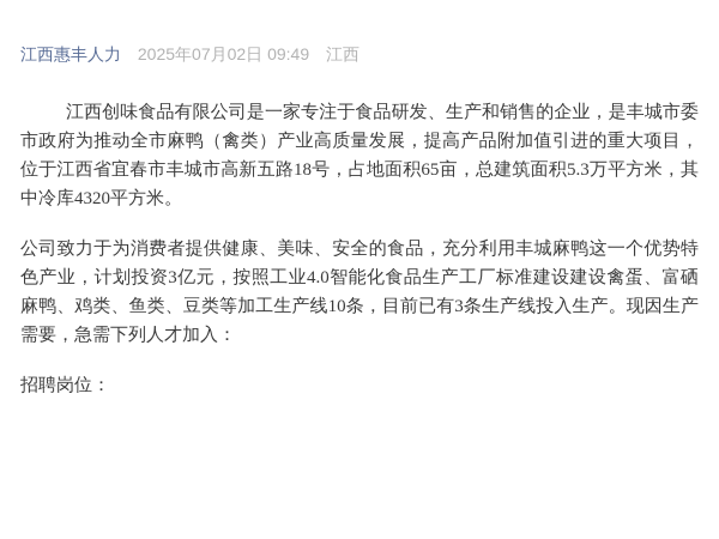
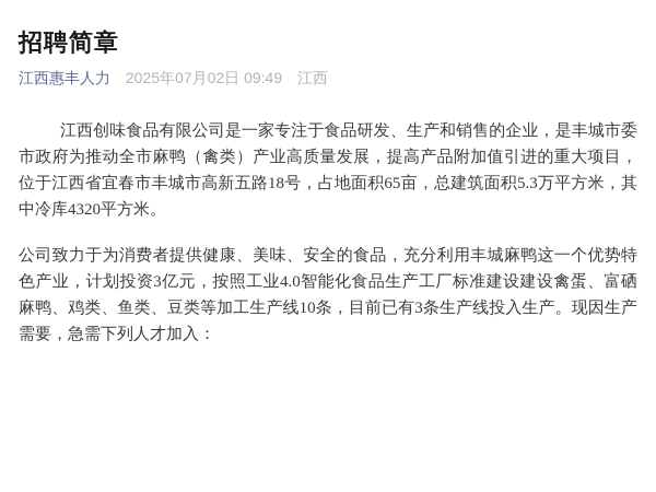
+ 招聘简章
  江西惠丰人力 2025年07月02日 09:49 江西
  江西创味食品有限公司是一家专注于食品研发、生产和销售的企业，是丰城市委市政府为推动全市麻鸭（禽类）产业高质量发展，提高产品附加值引进的重大项目，位于江西省宜春市丰城市高新五路18号，占地面积65亩，总建筑面积5.3万平方米，其中冷库4320平方米。
  公司致力于为消费者提供健康、美味、安全的食品，充分利用丰城麻鸭这一个优势特色产业，计划投资3亿元，按照工业4.0智能化食品生产工厂标准建设建设禽蛋、富硒麻鸭、鸡类、鱼类、豆类等加工生产线10条，目前已有3条生产线投入生产。现因生产需要，急需下列人才加入：
- 招聘岗位：
